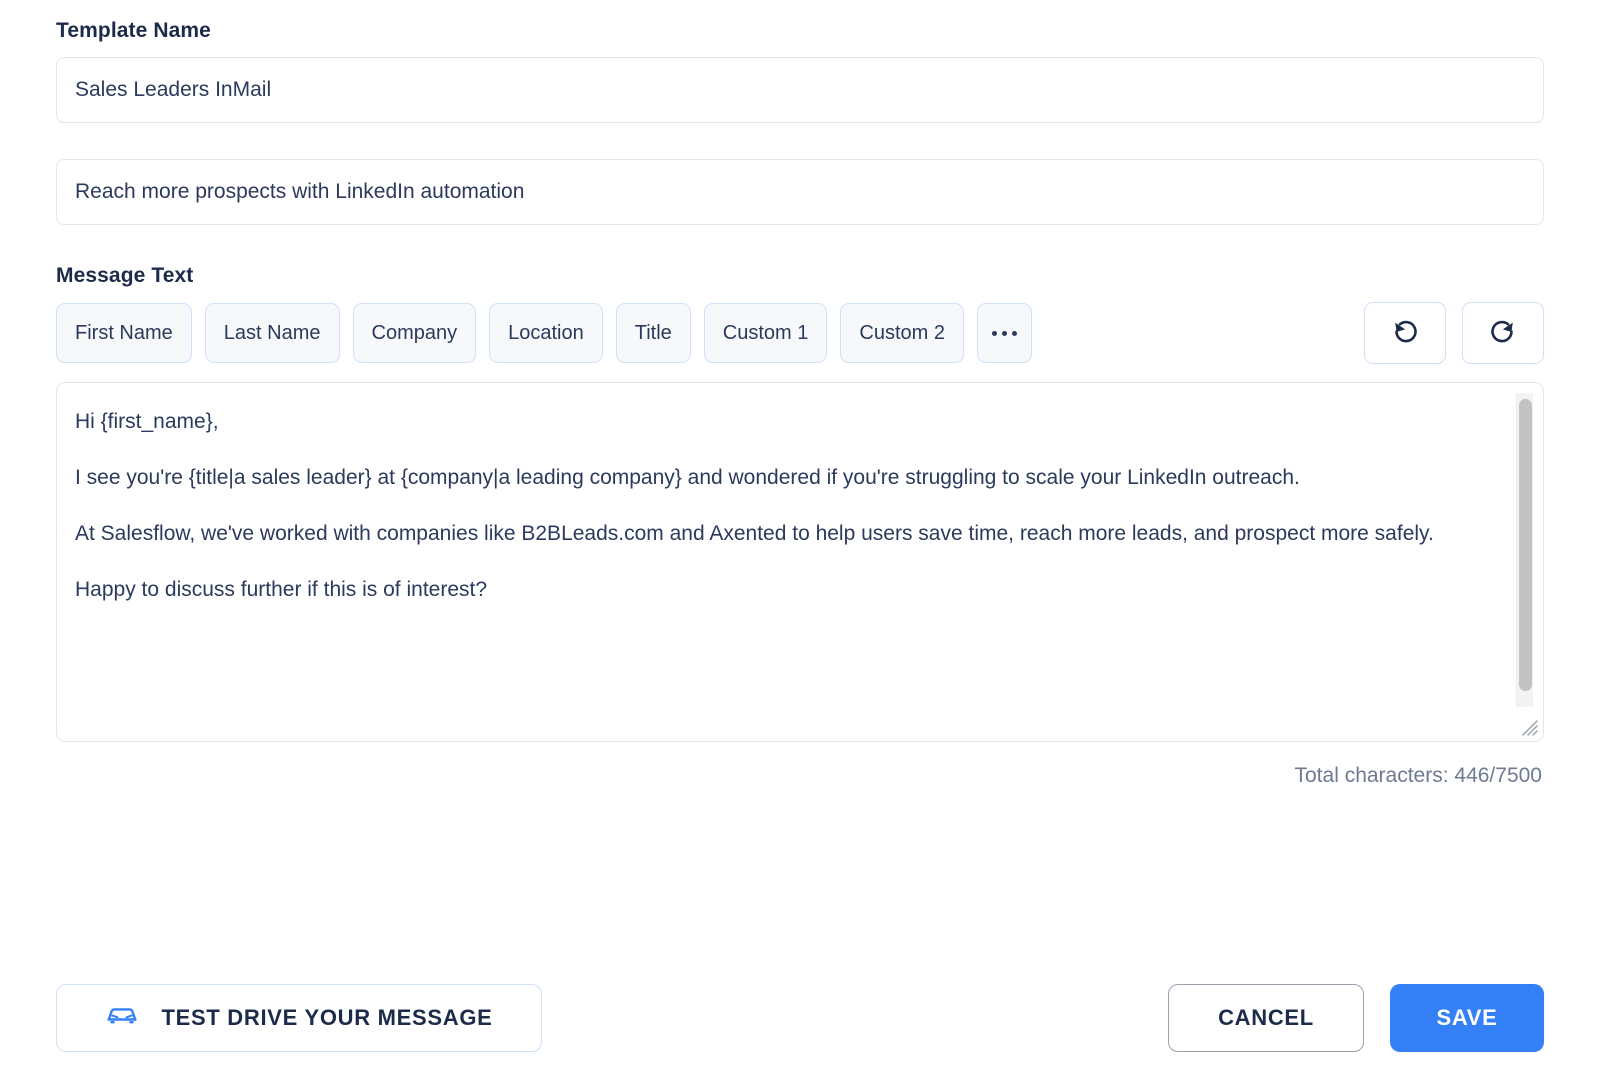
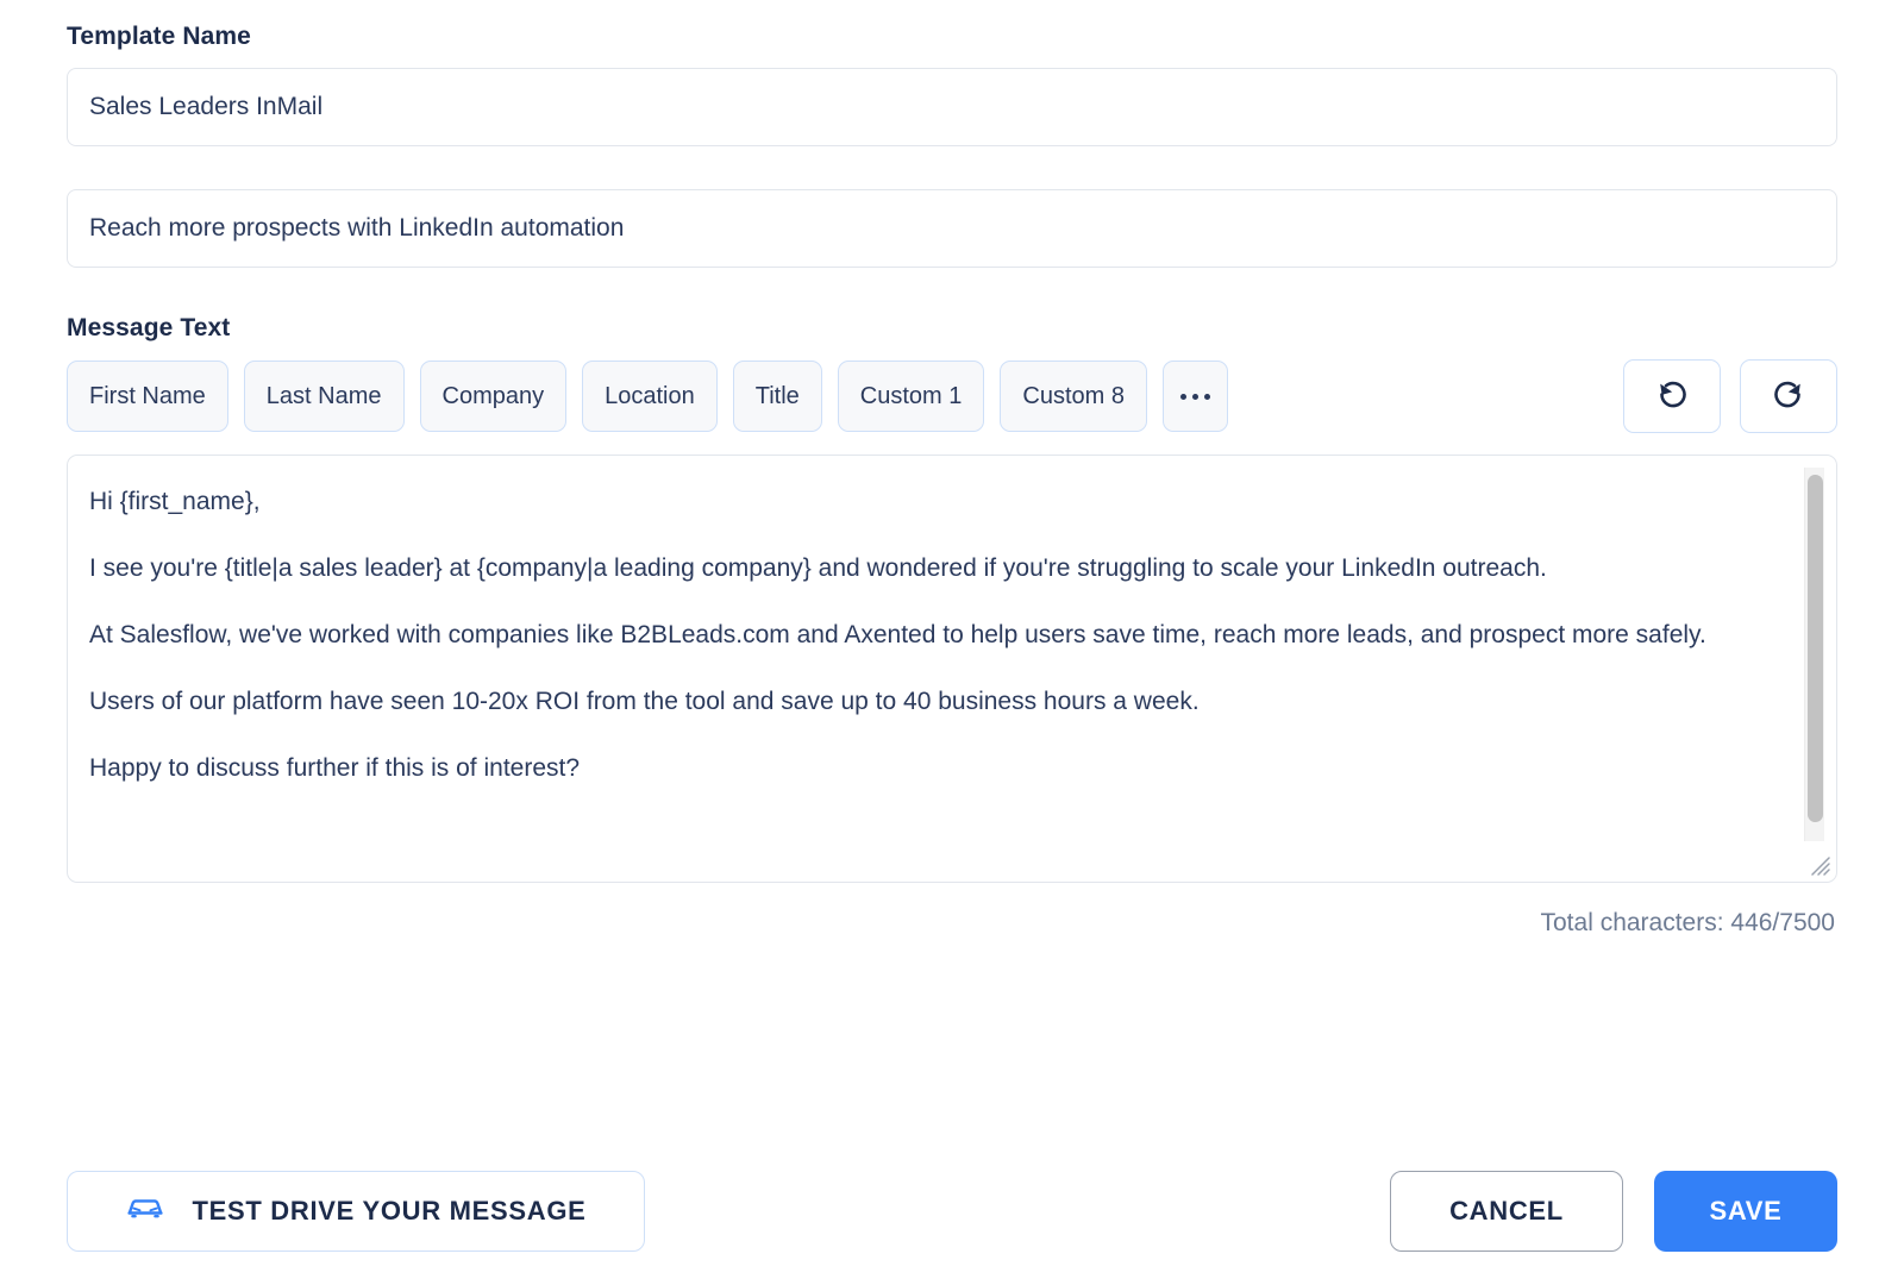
  Template Name
  Sales Leaders InMail
  Reach more prospects with LinkedIn automation
  Message Text
  First Name
  Last Name
  Company
  Location
  Title
  Custom 1
- Custom 2
+ Custom 8
  Hi {first_name},
  I see you're {title|a sales leader} at {company|a leading company} and wondered if you're struggling to scale your LinkedIn outreach.
  At Salesflow, we've worked with companies like B2BLeads.com and Axented to help users save time, reach more leads, and prospect more safely.
+ Users of our platform have seen 10-20x ROI from the tool and save up to 40 business hours a week.
  Happy to discuss further if this is of interest?
  Total characters: 446/7500
  TEST DRIVE YOUR MESSAGE
  CANCEL
  SAVE
